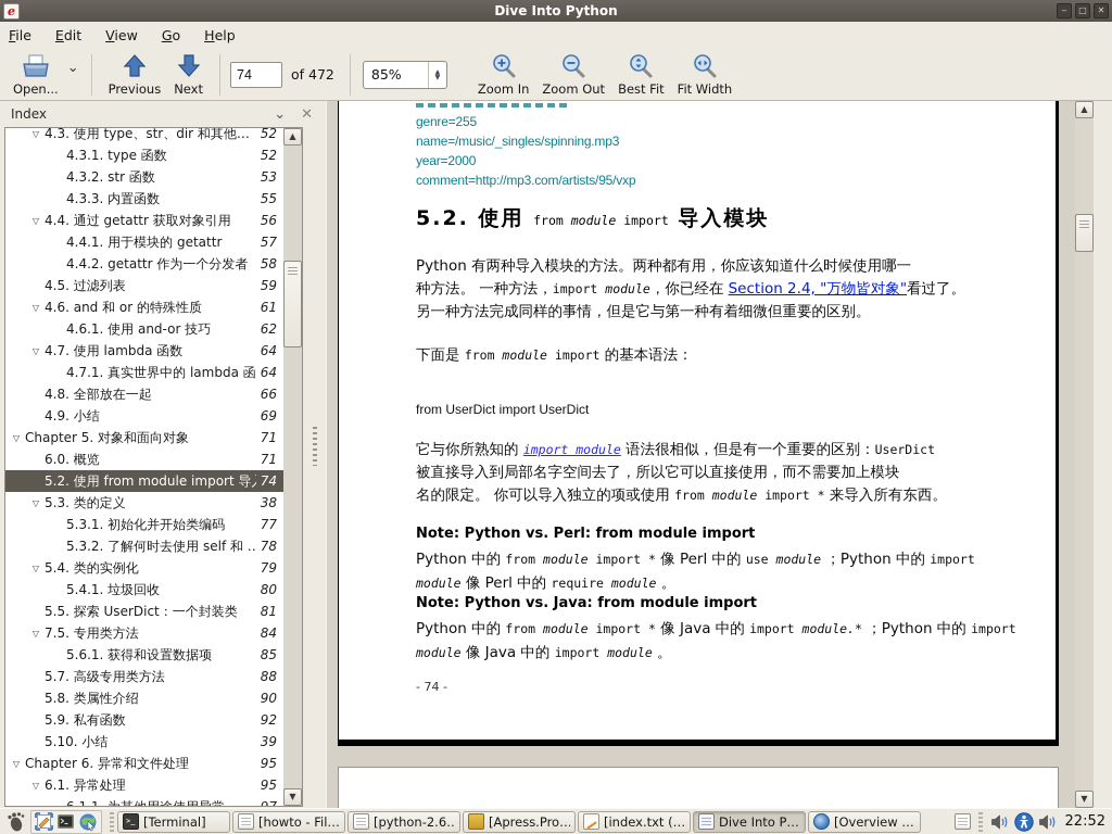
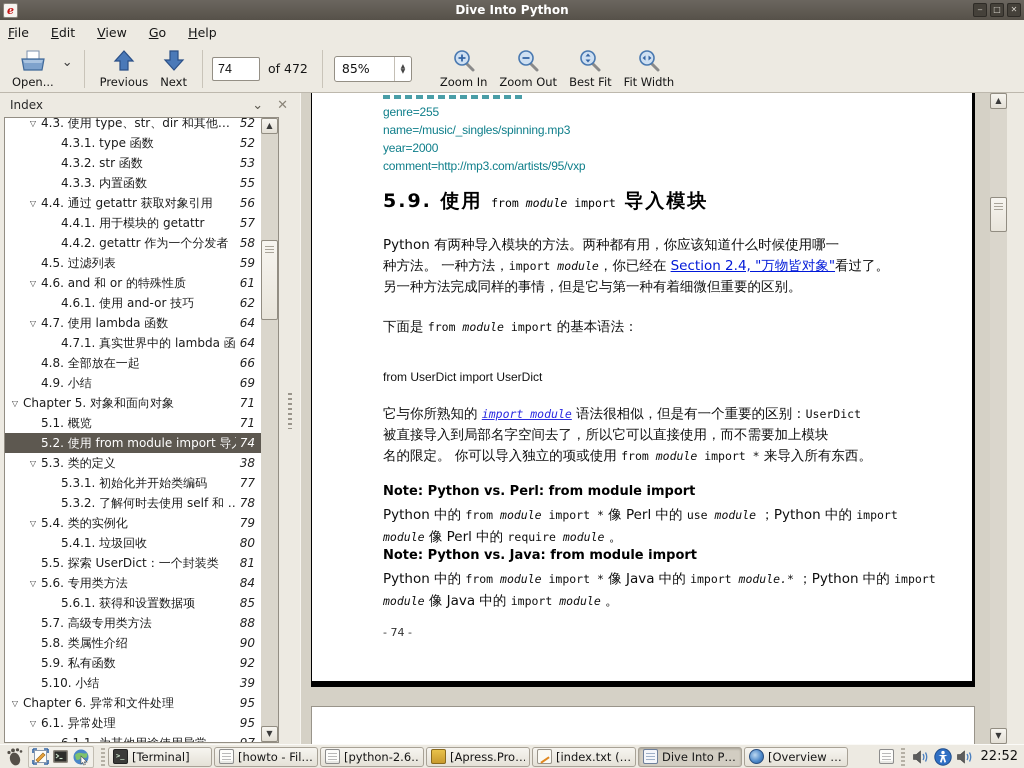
  e
  Dive Into Python
  ‒
  □
  ✕
  File
  Edit
  View
  Go
  Help
  Open...
  ⌄
  Previous
  Next
  74
  of 472
  85%
  Zoom In
  Zoom Out
  Best Fit
  Fit Width
  Index
  ⌄
  ✕
  ▽
  4.3. 使用 type、str、dir 和其他…
  52
  4.3.1. type 函数
  52
  4.3.2. str 函数
  53
  4.3.3. 内置函数
  55
  ▽
  4.4. 通过 getattr 获取对象引用
  56
  4.4.1. 用于模块的 getattr
  57
  4.4.2. getattr 作为一个分发者
  58
  4.5. 过滤列表
  59
  ▽
  4.6. and 和 or 的特殊性质
  61
  4.6.1. 使用 and-or 技巧
  62
  ▽
  4.7. 使用 lambda 函数
  64
  4.7.1. 真实世界中的 lambda 函
  64
  4.8. 全部放在一起
  66
  4.9. 小结
  69
  ▽
  Chapter 5. 对象和面向对象
  71
- 6.0. 概览
+ 5.1. 概览
  71
  5.2. 使用 from module import 导
  74
  ▽
  5.3. 类的定义
  38
  5.3.1. 初始化并开始类编码
  77
  5.3.2. 了解何时去使用 self 和 …
  78
  ▽
  5.4. 类的实例化
  79
  5.4.1. 垃圾回收
  80
  5.5. 探索 UserDict：一个封装类
  81
  ▽
- 7.5. 专用类方法
+ 5.6. 专用类方法
  84
  5.6.1. 获得和设置数据项
  85
  5.7. 高级专用类方法
  88
  5.8. 类属性介绍
  90
  5.9. 私有函数
  92
  5.10. 小结
  39
  ▽
  Chapter 6. 异常和文件处理
  95
  ▽
  6.1. 异常处理
  95
  ▲
  ▼
  genre=255
  name=/music/_singles/spinning.mp3
  year=2000
  comment=http://mp3.com/artists/95/vxp
- 5.2. 使用 from module import 导入模块
+ 5.9. 使用 from module import 导入模块
  Python 有两种导入模块的方法。两种都有用，你应该知道什么时候使用哪一
  种方法。 一种方法，import module，你已经在 Section 2.4, "万物皆对象"看过了。
  另一种方法完成同样的事情，但是它与第一种有着细微但重要的区别。
  下面是 from module import 的基本语法：
  from UserDict import UserDict
  它与你所熟知的 import module 语法很相似，但是有一个重要的区别：UserDict
  被直接导入到局部名字空间去了，所以它可以直接使用，而不需要加上模块
  名的限定。 你可以导入独立的项或使用 from module import * 来导入所有东西。
  Note: Python vs. Perl: from module import
  Python 中的 from module import * 像 Perl 中的 use module ；Python 中的 import
  module 像 Perl 中的 require module 。
  Note: Python vs. Java: from module import
  Python 中的 from module import * 像 Java 中的 import module.* ；Python 中的 import
  module 像 Java 中的 import module 。
  - 74 -
  ▲
  ▼
  [Terminal]
  [howto - Fil…
  [python-2.6…
  [Apress.Pro…
  [index.txt (…
  Dive Into P…
  [Overview …
  22:52
